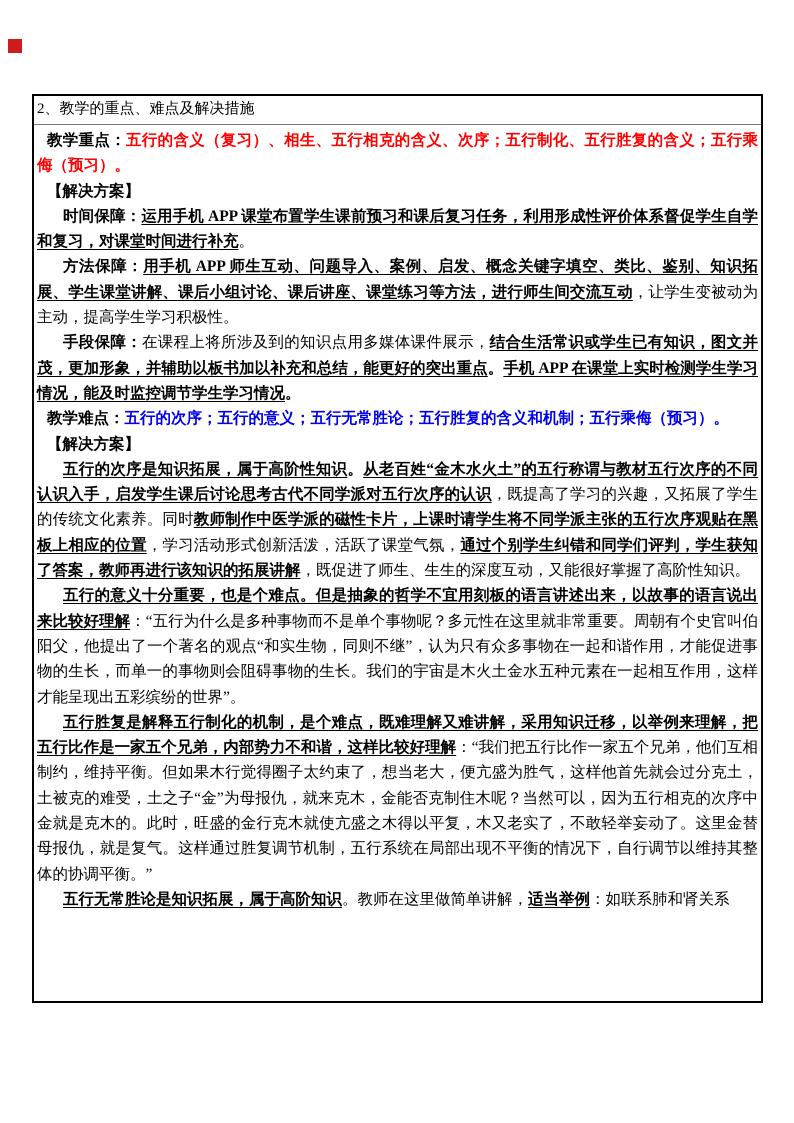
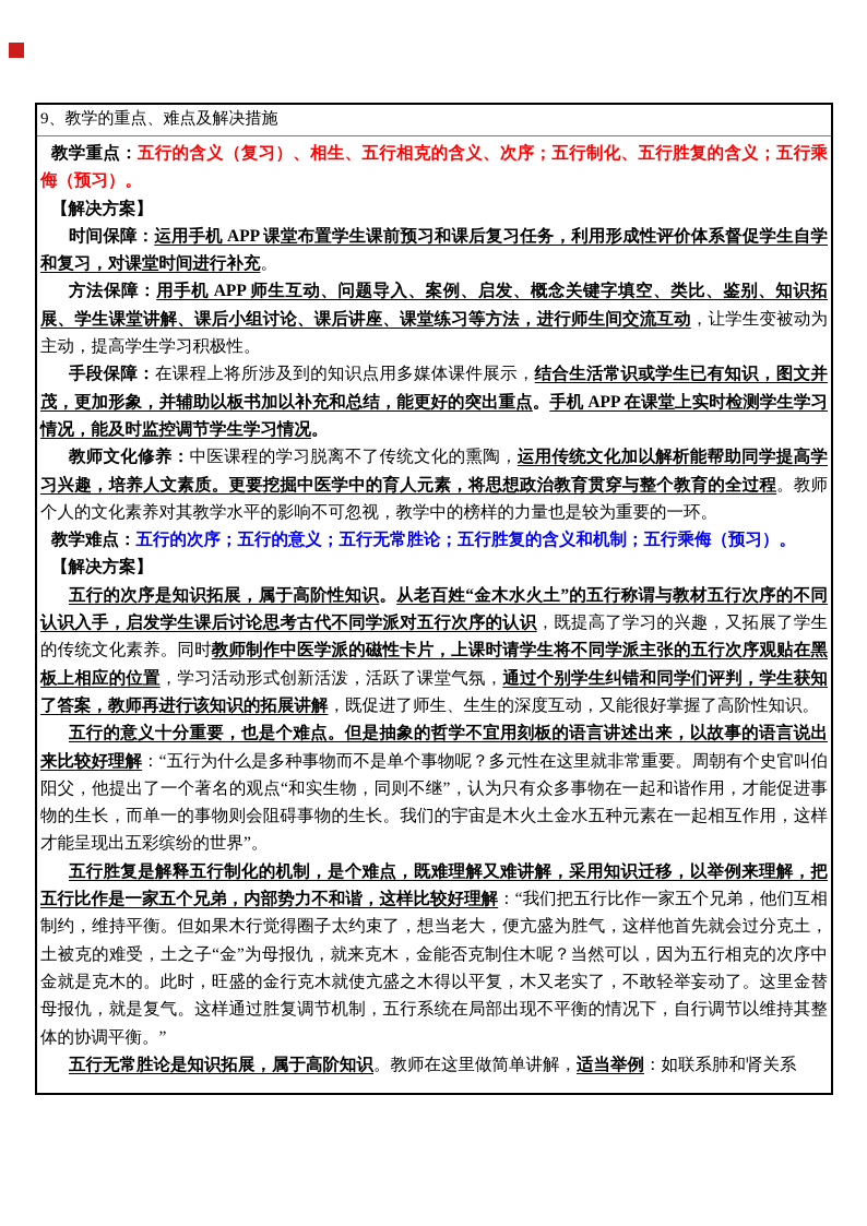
- 2、教学的重点、难点及解决措施
+ 9、教学的重点、难点及解决措施
  教学重点：五行的含义（复习）、相生、五行相克的含义、次序；五行制化、五行胜复的含义；五行乘侮（预习）。
  【解决方案】
  时间保障：运用手机 APP 课堂布置学生课前预习和课后复习任务，利用形成性评价体系督促学生自学和复习，对课堂时间进行补充。
  方法保障：用手机 APP 师生互动、问题导入、案例、启发、概念关键字填空、类比、鉴别、知识拓展、学生课堂讲解、课后小组讨论、课后讲座、课堂练习等方法，进行师生间交流互动，让学生变被动为主动，提高学生学习积极性。
  手段保障：在课程上将所涉及到的知识点用多媒体课件展示，结合生活常识或学生已有知识，图文并茂，更加形象，并辅助以板书加以补充和总结，能更好的突出重点。手机 APP 在课堂上实时检测学生学习情况，能及时监控调节学生学习情况。
+ 教师文化修养：中医课程的学习脱离不了传统文化的熏陶，运用传统文化加以解析能帮助同学提高学习兴趣，培养人文素质。更要挖掘中医学中的育人元素，将思想政治教育贯穿与整个教育的全过程。教师个人的文化素养对其教学水平的影响不可忽视，教学中的榜样的力量也是较为重要的一环。
  教学难点：五行的次序；五行的意义；五行无常胜论；五行胜复的含义和机制；五行乘侮（预习）。
  【解决方案】
  五行的次序是知识拓展，属于高阶性知识。从老百姓“金木水火土”的五行称谓与教材五行次序的不同认识入手，启发学生课后讨论思考古代不同学派对五行次序的认识，既提高了学习的兴趣，又拓展了学生的传统文化素养。同时教师制作中医学派的磁性卡片，上课时请学生将不同学派主张的五行次序观贴在黑板上相应的位置，学习活动形式创新活泼，活跃了课堂气氛，通过个别学生纠错和同学们评判，学生获知了答案，教师再进行该知识的拓展讲解，既促进了师生、生生的深度互动，又能很好掌握了高阶性知识。
  五行的意义十分重要，也是个难点。但是抽象的哲学不宜用刻板的语言讲述出来，以故事的语言说出来比较好理解：“五行为什么是多种事物而不是单个事物呢？多元性在这里就非常重要。周朝有个史官叫伯阳父，他提出了一个著名的观点“和实生物，同则不继”，认为只有众多事物在一起和谐作用，才能促进事物的生长，而单一的事物则会阻碍事物的生长。我们的宇宙是木火土金水五种元素在一起相互作用，这样才能呈现出五彩缤纷的世界”。
  五行胜复是解释五行制化的机制，是个难点，既难理解又难讲解，采用知识迁移，以举例来理解，把五行比作是一家五个兄弟，内部势力不和谐，这样比较好理解：“我们把五行比作一家五个兄弟，他们互相制约，维持平衡。但如果木行觉得圈子太约束了，想当老大，便亢盛为胜气，这样他首先就会过分克土，土被克的难受，土之子“金”为母报仇，就来克木，金能否克制住木呢？当然可以，因为五行相克的次序中金就是克木的。此时，旺盛的金行克木就使亢盛之木得以平复，木又老实了，不敢轻举妄动了。这里金替母报仇，就是复气。这样通过胜复调节机制，五行系统在局部出现不平衡的情况下，自行调节以维持其整体的协调平衡。”
  五行无常胜论是知识拓展，属于高阶知识。教师在这里做简单讲解，适当举例：如联系肺和肾关系
